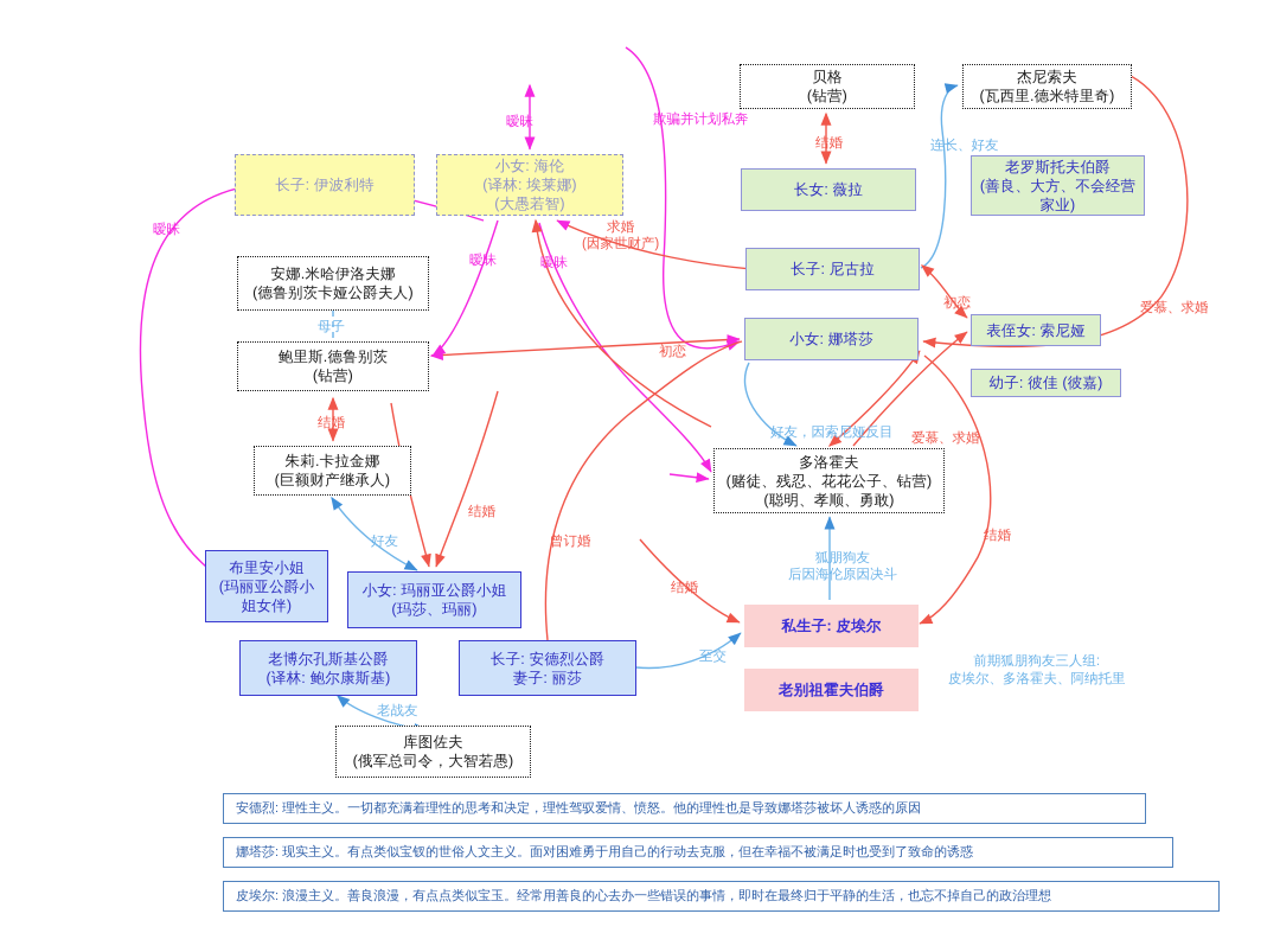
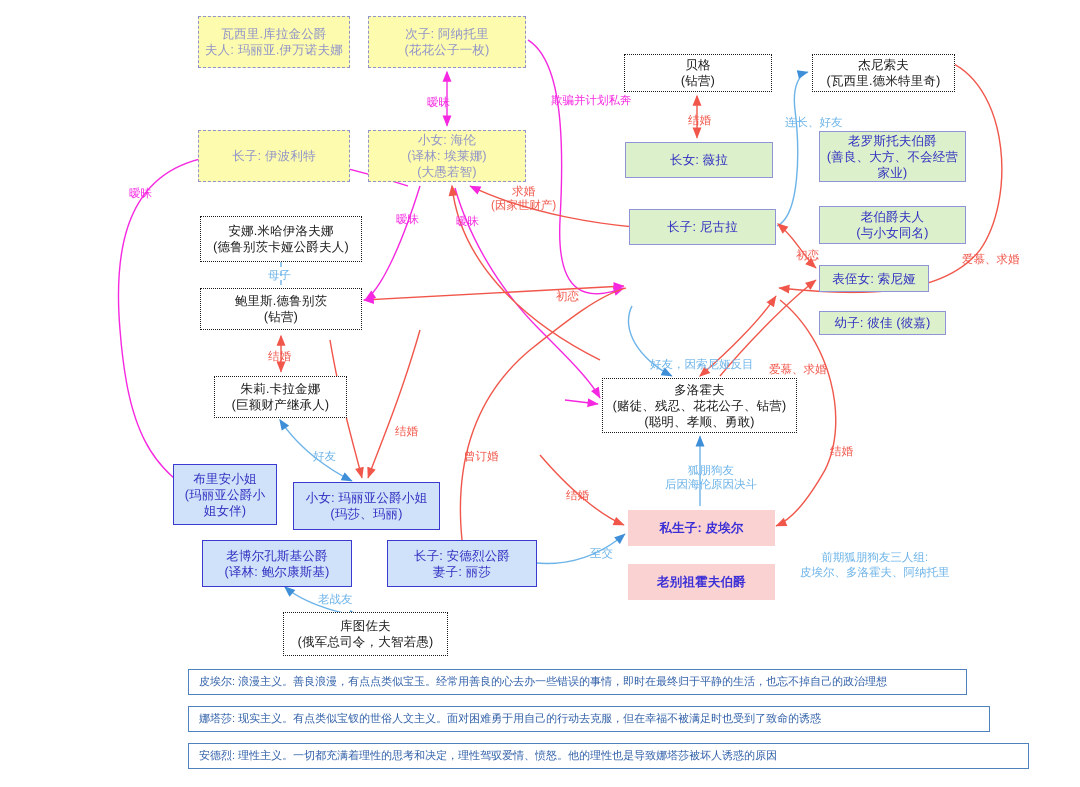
+ 瓦西里.库拉金公爵
+ 夫人: 玛丽亚.伊万诺夫娜
+ 次子: 阿纳托里
+ (花花公子一枚)
  长子: 伊波利特
  小女: 海伦
  (译林: 埃莱娜)
  (大愚若智)
  安娜.米哈伊洛夫娜
  (德鲁别茨卡娅公爵夫人)
  鲍里斯.德鲁别茨
  (钻营)
  朱莉.卡拉金娜
  (巨额财产继承人)
  布里安小姐
  (玛丽亚公爵小
  姐女伴)
  小女: 玛丽亚公爵小姐
  (玛莎、玛丽)
  老博尔孔斯基公爵
  (译林: 鲍尔康斯基)
  长子: 安德烈公爵
  妻子: 丽莎
  库图佐夫
  (俄军总司令，大智若愚)
  贝格
  (钻营)
  杰尼索夫
  (瓦西里.德米特里奇)
  长女: 薇拉
  长子: 尼古拉
- 小女: 娜塔莎
  老罗斯托夫伯爵
  (善良、大方、不会经营
  家业)
+ 老伯爵夫人
+ (与小女同名)
  表侄女: 索尼娅
  幼子: 彼佳 (彼嘉)
  多洛霍夫
  (赌徒、残忍、花花公子、钻营)
  (聪明、孝顺、勇敢)
  私生子: 皮埃尔
  老别祖霍夫伯爵
  暧昧
  暧昧
  欺骗并计划私奔
  求婚
  (因家世财产)
  暧昧
  暧昧
  母子
  结婚
  好友
  结婚
  曾订婚
  老战友
  结婚
  连长、好友
  初恋
  初恋
  爱慕、求婚
  好友，因索尼娅反目
  爱慕、求婚
  结婚
  结婚
  至交
  狐朋狗友
  后因海伦原因决斗
  前期狐朋狗友三人组:
  皮埃尔、多洛霍夫、阿纳托里
- 安德烈: 理性主义。一切都充满着理性的思考和决定，理性驾驭爱情、愤怒。他的理性也是导致娜塔莎被坏人诱惑的原因
+ 皮埃尔: 浪漫主义。善良浪漫，有点点类似宝玉。经常用善良的心去办一些错误的事情，即时在最终归于平静的生活，也忘不掉自己的政治理想
  娜塔莎: 现实主义。有点类似宝钗的世俗人文主义。面对困难勇于用自己的行动去克服，但在幸福不被满足时也受到了致命的诱惑
- 皮埃尔: 浪漫主义。善良浪漫，有点点类似宝玉。经常用善良的心去办一些错误的事情，即时在最终归于平静的生活，也忘不掉自己的政治理想
+ 安德烈: 理性主义。一切都充满着理性的思考和决定，理性驾驭爱情、愤怒。他的理性也是导致娜塔莎被坏人诱惑的原因
